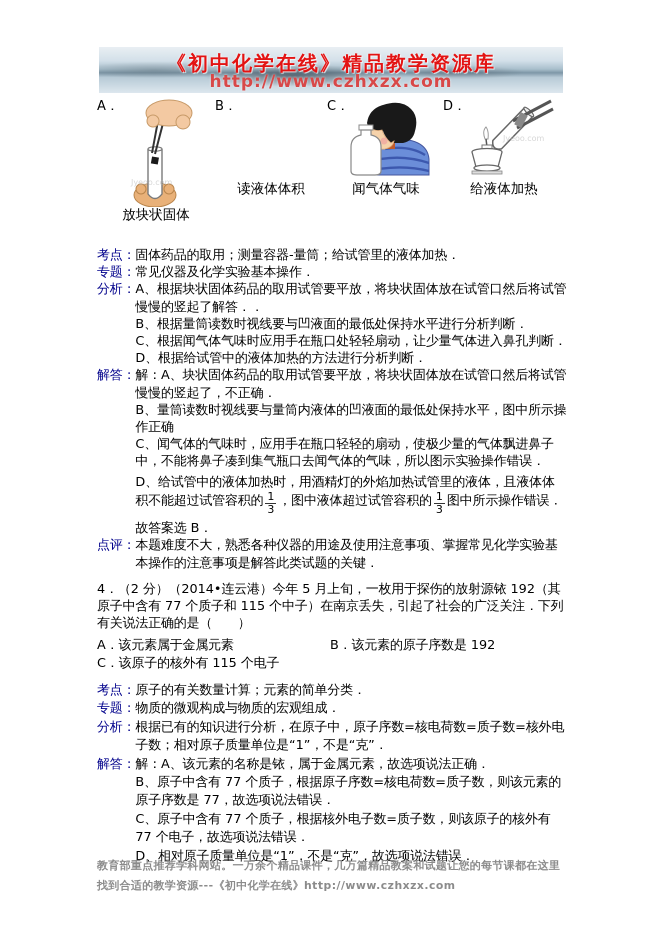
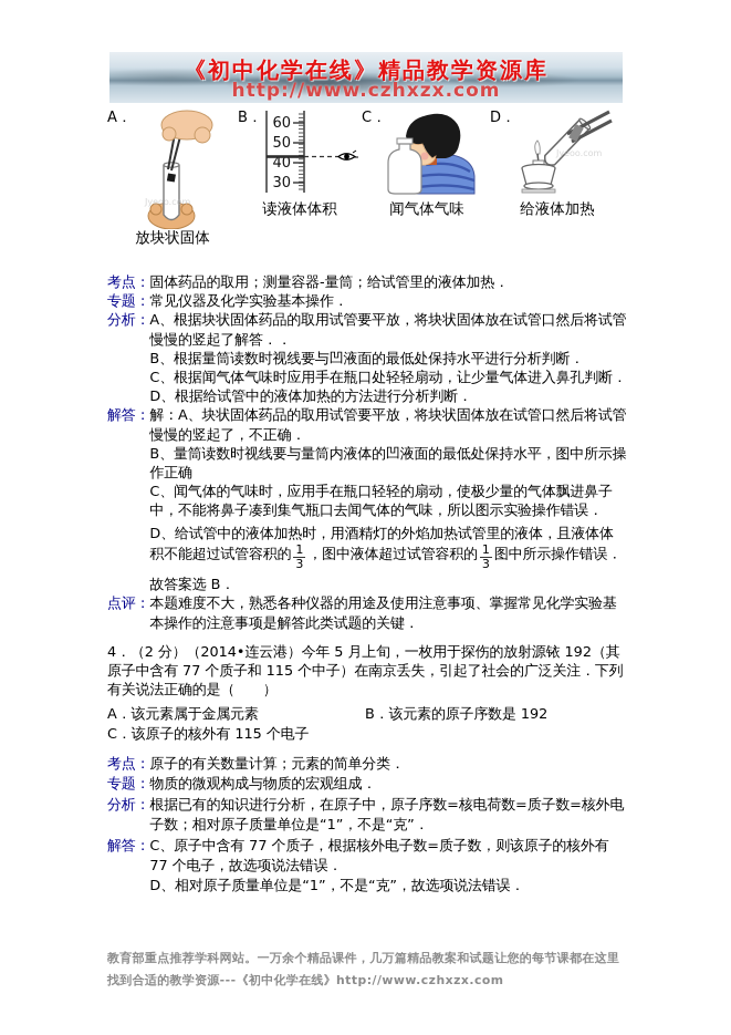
  《初中化学在线》精品教学资源库
  http://www.czhxzx.com
  A．
  Jyeoo.com
  放块状固体
  B．
+ 60
+ 50
+ 40
+ 30
  读液体体积
  C．
  闻气体气味
  D．
  Jyeoo.com
  给液体加热
  考点：
  固体药品的取用；测量容器-量筒；给试管里的液体加热．
  专题：
  常见仪器及化学实验基本操作．
  分析：
  A、根据块状固体药品的取用试管要平放，将块状固体放在试管口然后将试管慢慢的竖起了解答．．
  B、根据量筒读数时视线要与凹液面的最低处保持水平进行分析判断．
  C、根据闻气体气味时应用手在瓶口处轻轻扇动，让少量气体进入鼻孔判断．
  D、根据给试管中的液体加热的方法进行分析判断．
  解答：
  解：A、块状固体药品的取用试管要平放，将块状固体放在试管口然后将试管慢慢的竖起了，不正确．
  B、量筒读数时视线要与量筒内液体的凹液面的最低处保持水平，图中所示操作正确
  C、闻气体的气味时，应用手在瓶口轻轻的扇动，使极少量的气体飘进鼻子中，不能将鼻子凑到集气瓶口去闻气体的气味，所以图示实验操作错误．
  D、给试管中的液体加热时，用酒精灯的外焰加热试管里的液体，且液体体积不能超过试管容积的
  1
  3
  ，图中液体超过试管容积的
  1
  3
  图中所示操作错误．
  故答案选 B．
  点评：
  本题难度不大，熟悉各种仪器的用途及使用注意事项、掌握常见化学实验基本操作的注意事项是解答此类试题的关键．
  4．（2 分）（2014•连云港）今年 5 月上旬，一枚用于探伤的放射源铱 192（其原子中含有 77 个质子和 115 个中子）在南京丢失，引起了社会的广泛关注．下列有关说法正确的是（ ）
  A．该元素属于金属元素
  B．该元素的原子序数是 192
  C．该原子的核外有 115 个电子
  考点：
  原子的有关数量计算；元素的简单分类．
  专题：
  物质的微观构成与物质的宏观组成．
  分析：
  根据已有的知识进行分析，在原子中，原子序数=核电荷数=质子数=核外电子数；相对原子质量单位是“1”，不是“克”．
  解答：
- 解：A、该元素的名称是铱，属于金属元素，故选项说法正确．
- B、原子中含有 77 个质子，根据原子序数=核电荷数=质子数，则该元素的原子序数是 77，故选项说法错误．
  C、原子中含有 77 个质子，根据核外电子数=质子数，则该原子的核外有 77 个电子，故选项说法错误．
  D、相对原子质量单位是“1”，不是“克”，故选项说法错误．
  教育部重点推荐学科网站。一万余个精品课件，几万篇精品教案和试题让您的每节课都在这里找到合适的教学资源---《初中化学在线》http://www.czhxzx.com
